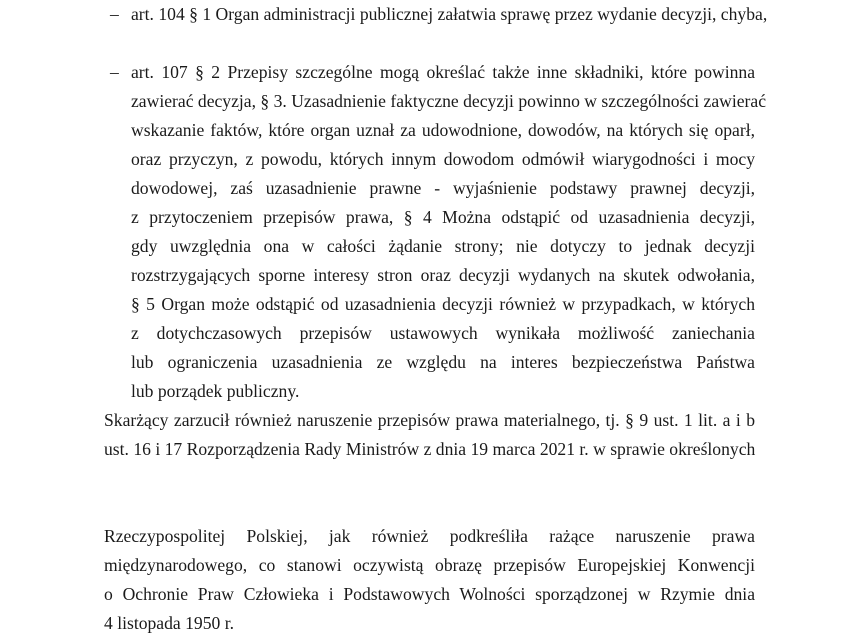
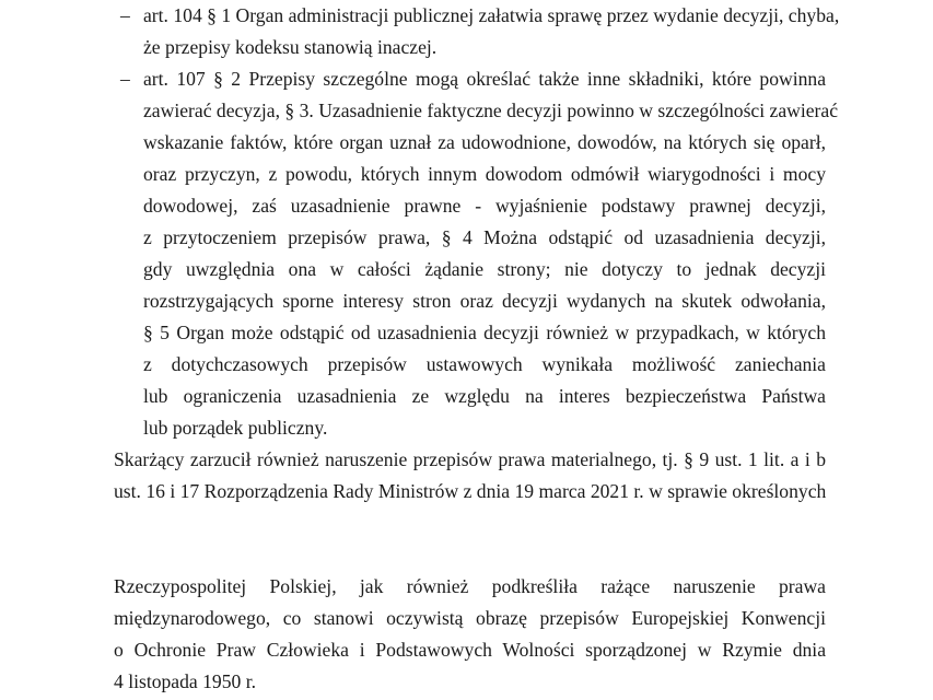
  –
  art. 104 § 1 Organ administracji publicznej załatwia sprawę przez wydanie decyzji, chyba,
+ że przepisy kodeksu stanowią inaczej.
  –
  art. 107 § 2 Przepisy szczególne mogą określać także inne składniki, które powinna
  zawierać decyzja, § 3. Uzasadnienie faktyczne decyzji powinno w szczególności zawierać
  wskazanie faktów, które organ uznał za udowodnione, dowodów, na których się oparł,
  oraz przyczyn, z powodu, których innym dowodom odmówił wiarygodności i mocy
  dowodowej, zaś uzasadnienie prawne - wyjaśnienie podstawy prawnej decyzji,
  z przytoczeniem przepisów prawa, § 4 Można odstąpić od uzasadnienia decyzji,
  gdy uwzględnia ona w całości żądanie strony; nie dotyczy to jednak decyzji
  rozstrzygających sporne interesy stron oraz decyzji wydanych na skutek odwołania,
  § 5 Organ może odstąpić od uzasadnienia decyzji również w przypadkach, w których
  z dotychczasowych przepisów ustawowych wynikała możliwość zaniechania
  lub ograniczenia uzasadnienia ze względu na interes bezpieczeństwa Państwa
  lub porządek publiczny.
  Skarżący zarzucił również naruszenie przepisów prawa materialnego, tj. § 9 ust. 1 lit. a i b
  ust. 16 i 17 Rozporządzenia Rady Ministrów z dnia 19 marca 2021 r. w sprawie określonych
  Rzeczypospolitej Polskiej, jak również podkreśliła rażące naruszenie prawa
  międzynarodowego, co stanowi oczywistą obrazę przepisów Europejskiej Konwencji
  o Ochronie Praw Człowieka i Podstawowych Wolności sporządzonej w Rzymie dnia
  4 listopada 1950 r.
